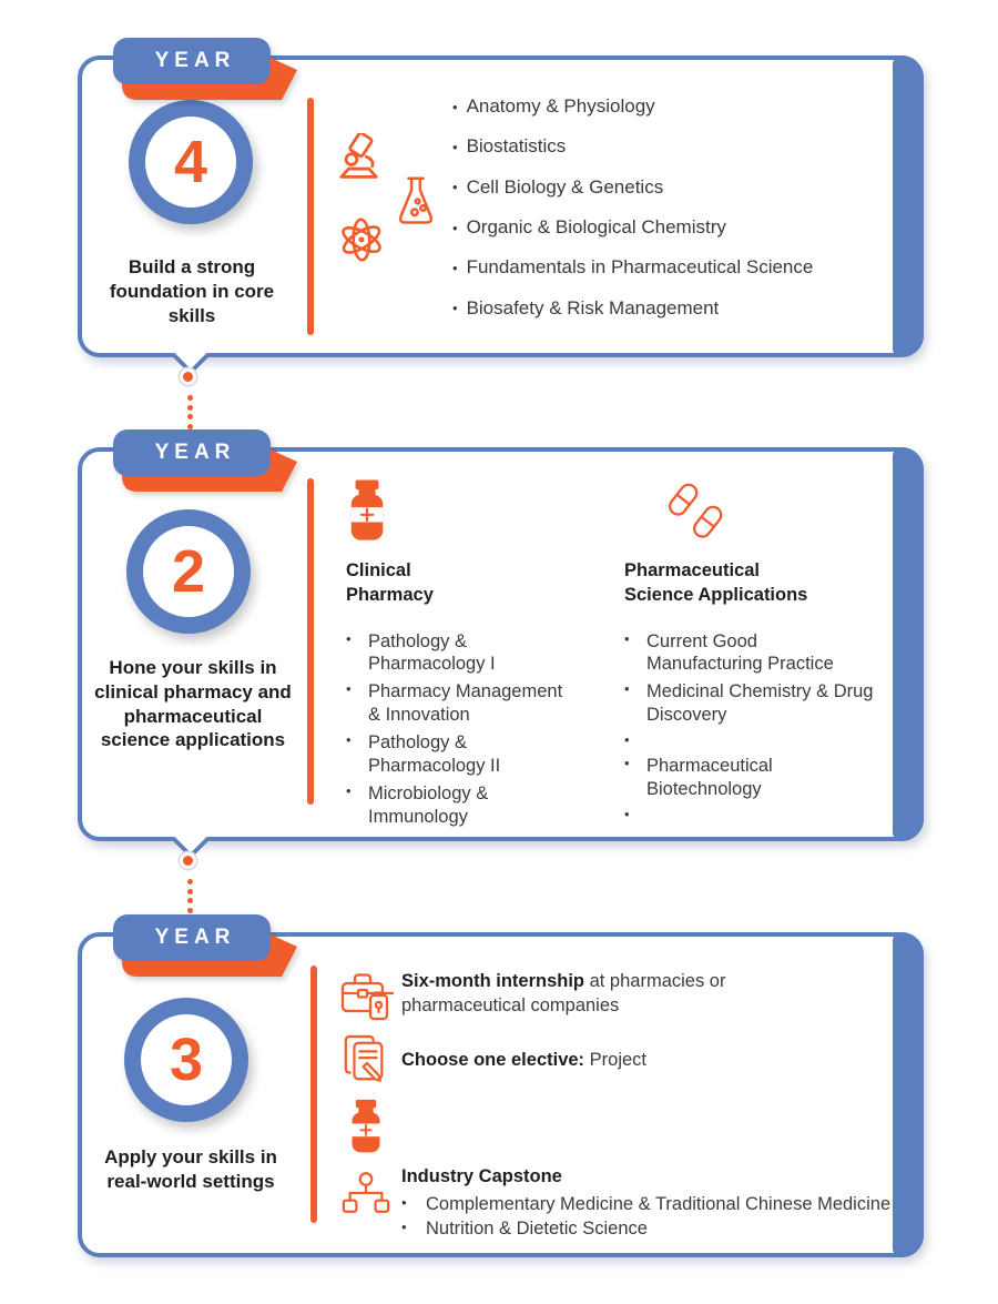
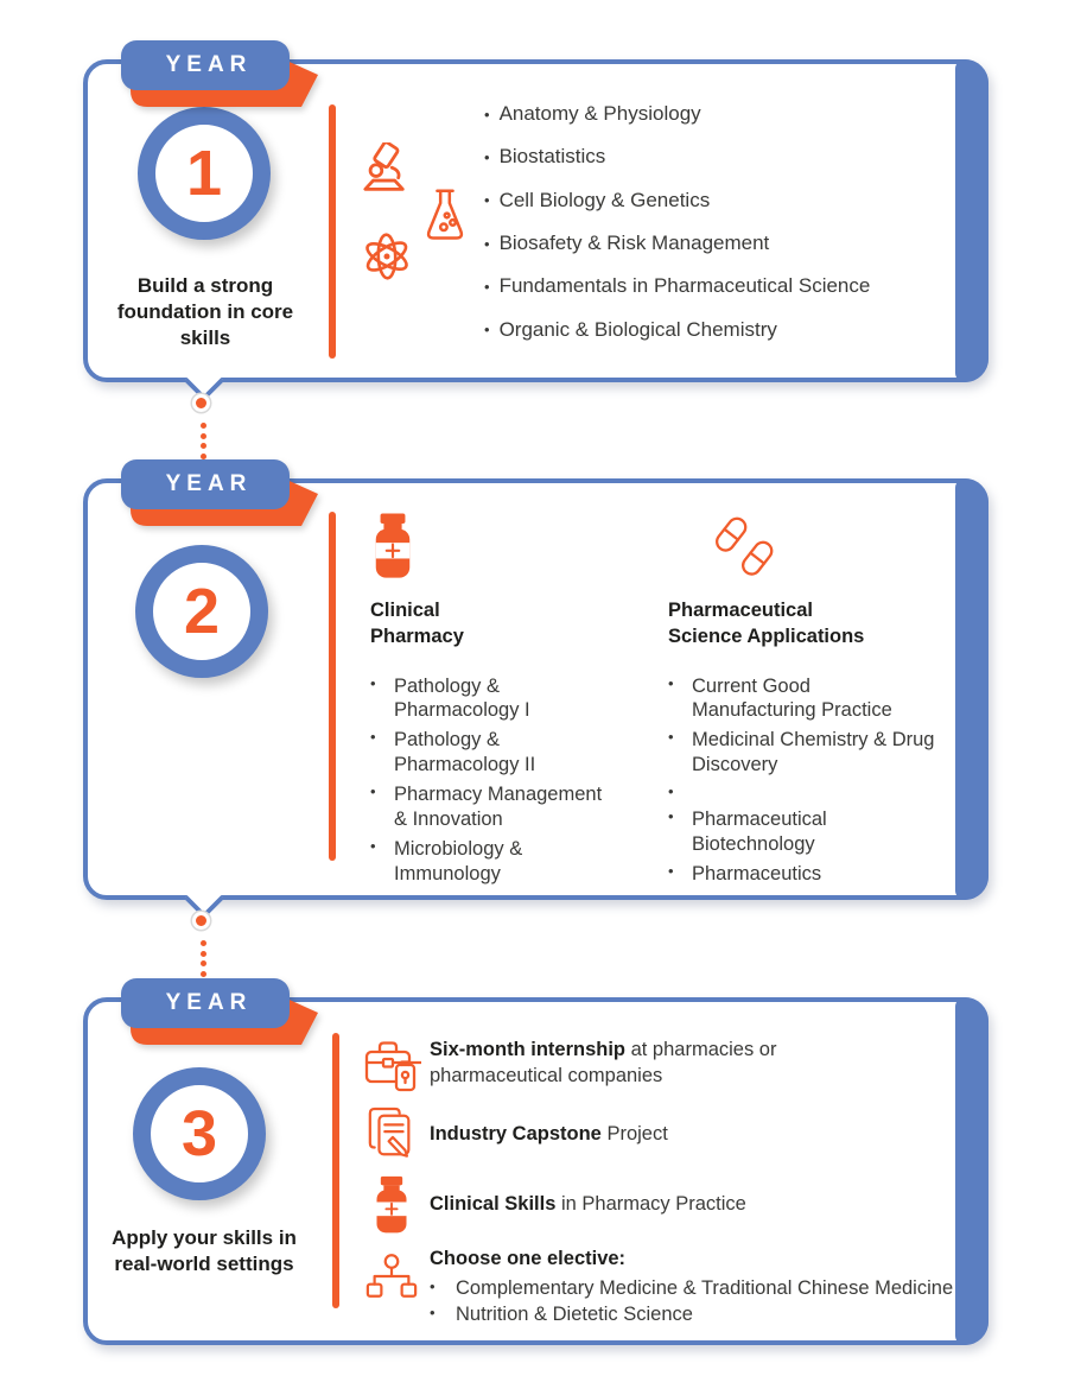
  YEAR
- 4
+ 1
  Build a strong foundation in core skills
  •
  Anatomy & Physiology
  •
  Biostatistics
  •
  Cell Biology & Genetics
  •
- Organic & Biological Chemistry
+ Biosafety & Risk Management
  •
  Fundamentals in Pharmaceutical Science
  •
- Biosafety & Risk Management
+ Organic & Biological Chemistry
  YEAR
  2
- Hone your skills in clinical pharmacy and pharmaceutical science applications
  Clinical Pharmacy
  •
  Pathology & Pharmacology I
  •
- Pharmacy Management & Innovation
+ Pathology & Pharmacology II
  •
- Pathology & Pharmacology II
+ Pharmacy Management & Innovation
  •
  Microbiology & Immunology
  Pharmaceutical Science Applications
  •
  Current Good Manufacturing Practice
  •
  Medicinal Chemistry & Drug Discovery
  •
  •
  Pharmaceutical Biotechnology
  •
+ Pharmaceutics
  YEAR
  3
  Apply your skills in real-world settings
  Six-month internship at pharmacies or pharmaceutical companies
- Choose one elective: Project
+ Industry Capstone Project
+ Clinical Skills in Pharmacy Practice
- Industry Capstone
+ Choose one elective:
  •
  Complementary Medicine & Traditional Chinese Medicine
  •
  Nutrition & Dietetic Science
